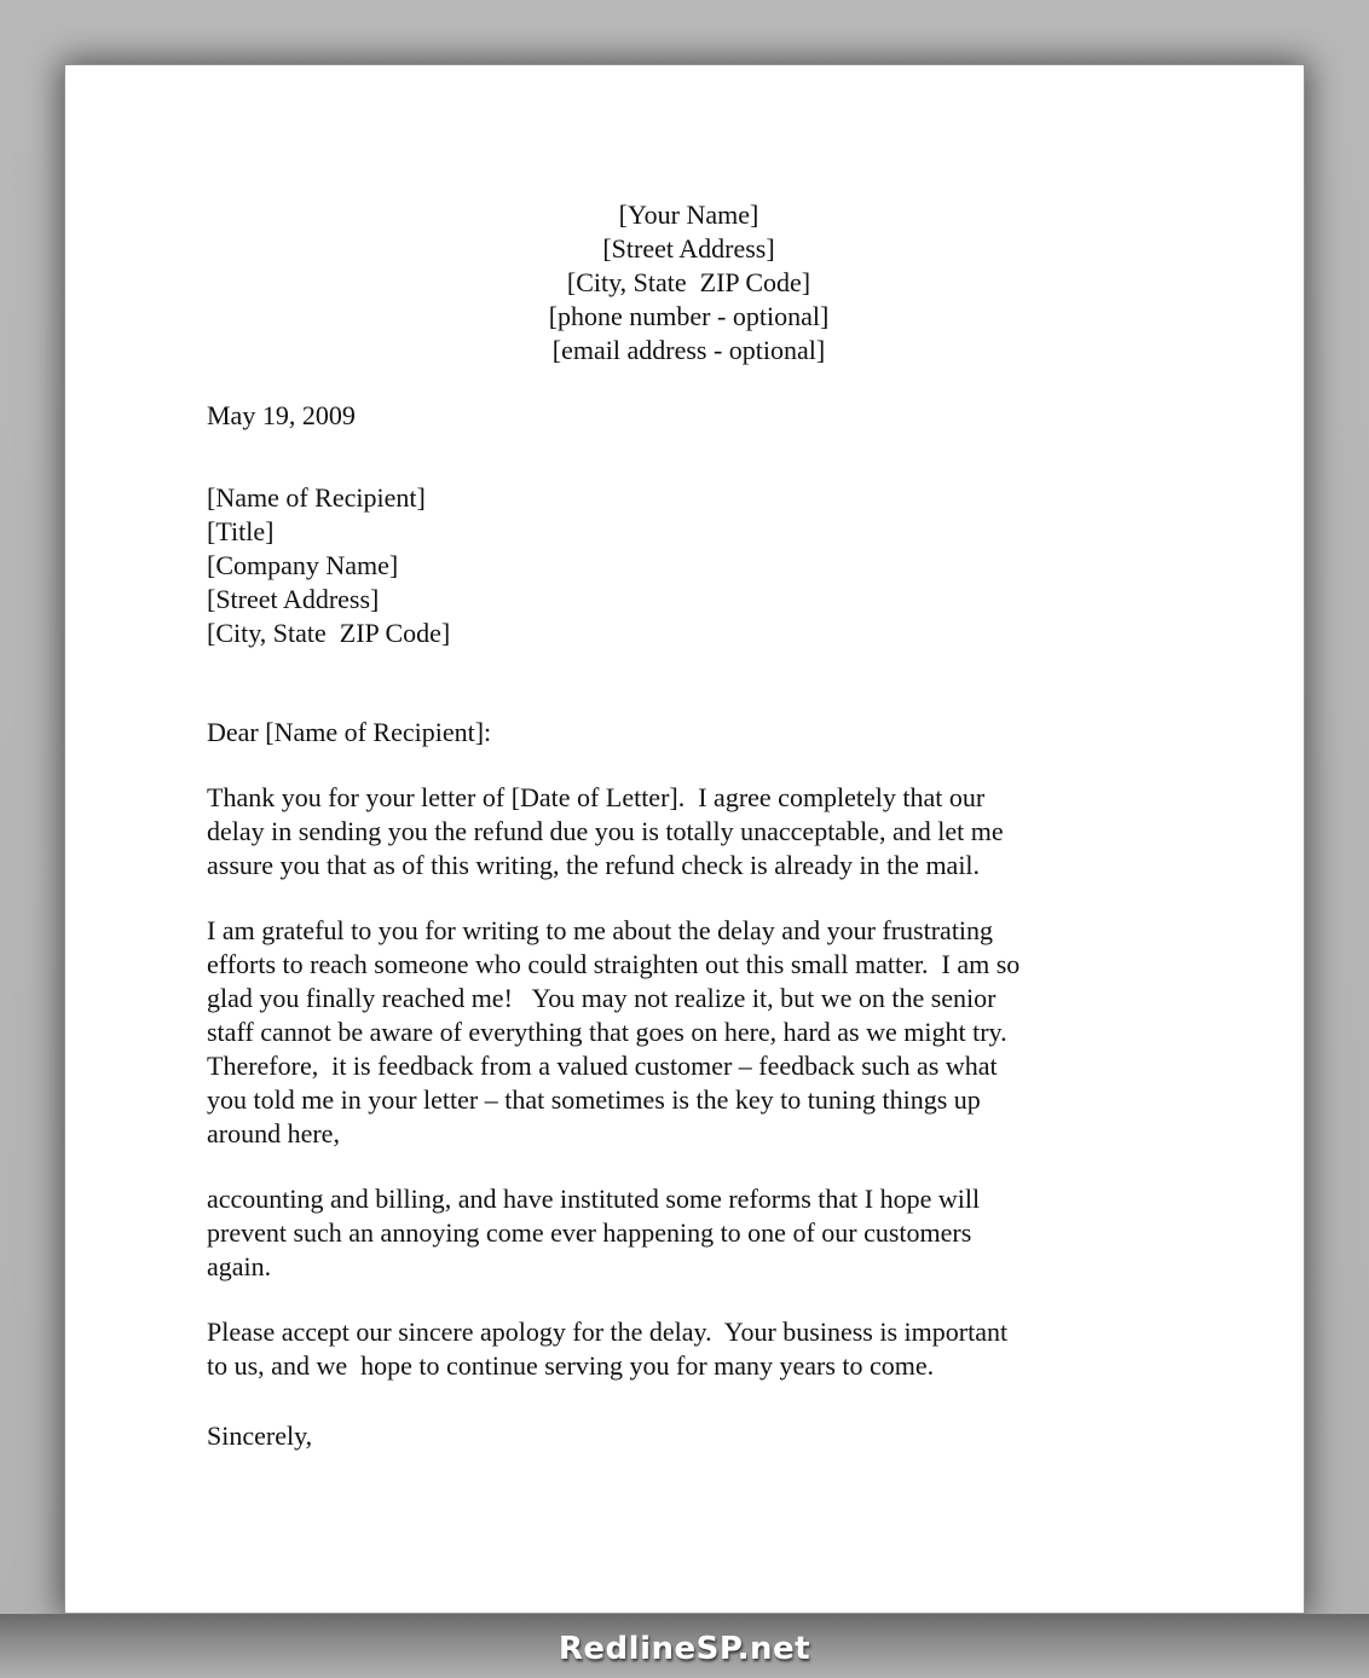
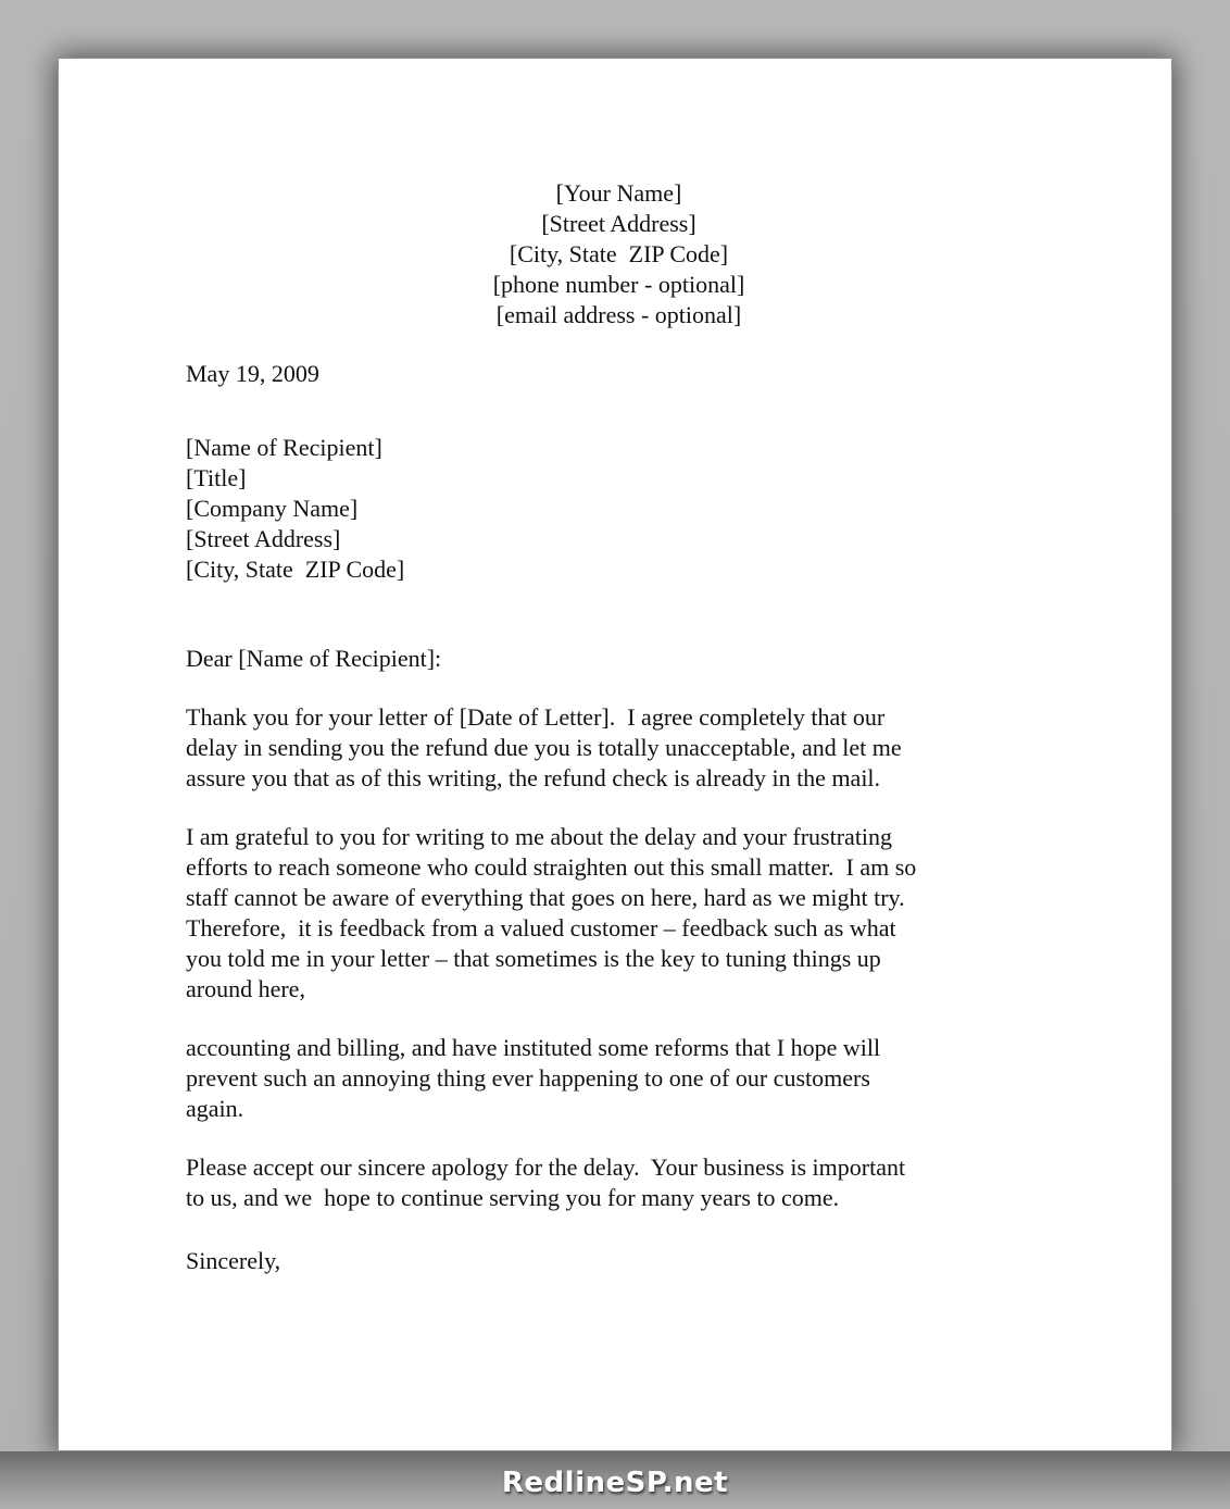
  [Your Name]
  [Street Address]
  [City, State ZIP Code]
  [phone number - optional]
  [email address - optional]
  May 19, 2009
  [Name of Recipient]
  [Title]
  [Company Name]
  [Street Address]
  [City, State ZIP Code]
  Dear [Name of Recipient]:
  Thank you for your letter of [Date of Letter]. I agree completely that our
  delay in sending you the refund due you is totally unacceptable, and let me
  assure you that as of this writing, the refund check is already in the mail.
  I am grateful to you for writing to me about the delay and your frustrating
  efforts to reach someone who could straighten out this small matter. I am so
- glad you finally reached me! You may not realize it, but we on the senior
  staff cannot be aware of everything that goes on here, hard as we might try.
  Therefore, it is feedback from a valued customer – feedback such as what
  you told me in your letter – that sometimes is the key to tuning things up
  around here,
  accounting and billing, and have instituted some reforms that I hope will
- prevent such an annoying come ever happening to one of our customers
+ prevent such an annoying thing ever happening to one of our customers
  again.
  Please accept our sincere apology for the delay. Your business is important
  to us, and we hope to continue serving you for many years to come.
  Sincerely,
  RedlineSP.net
